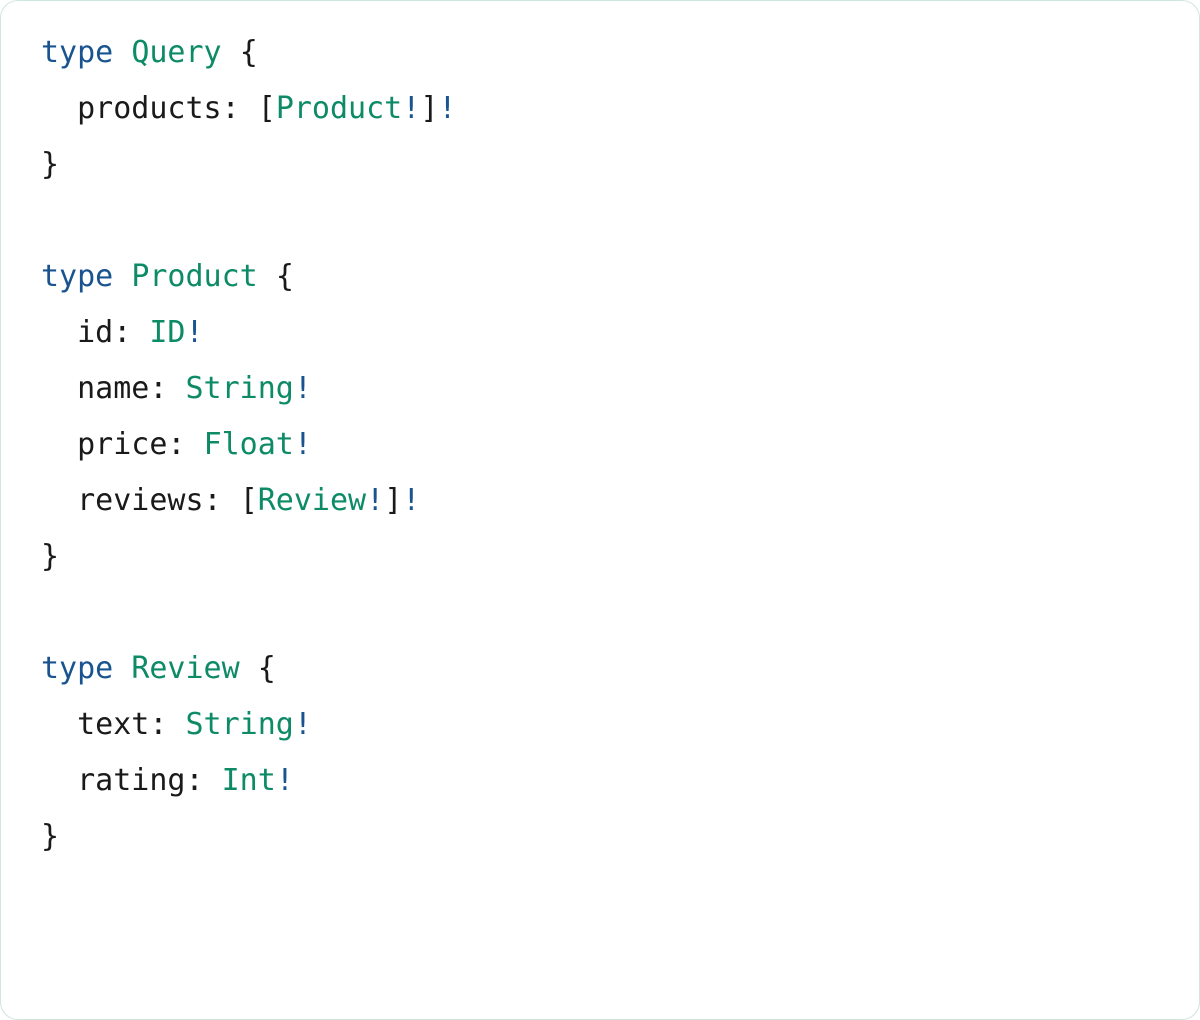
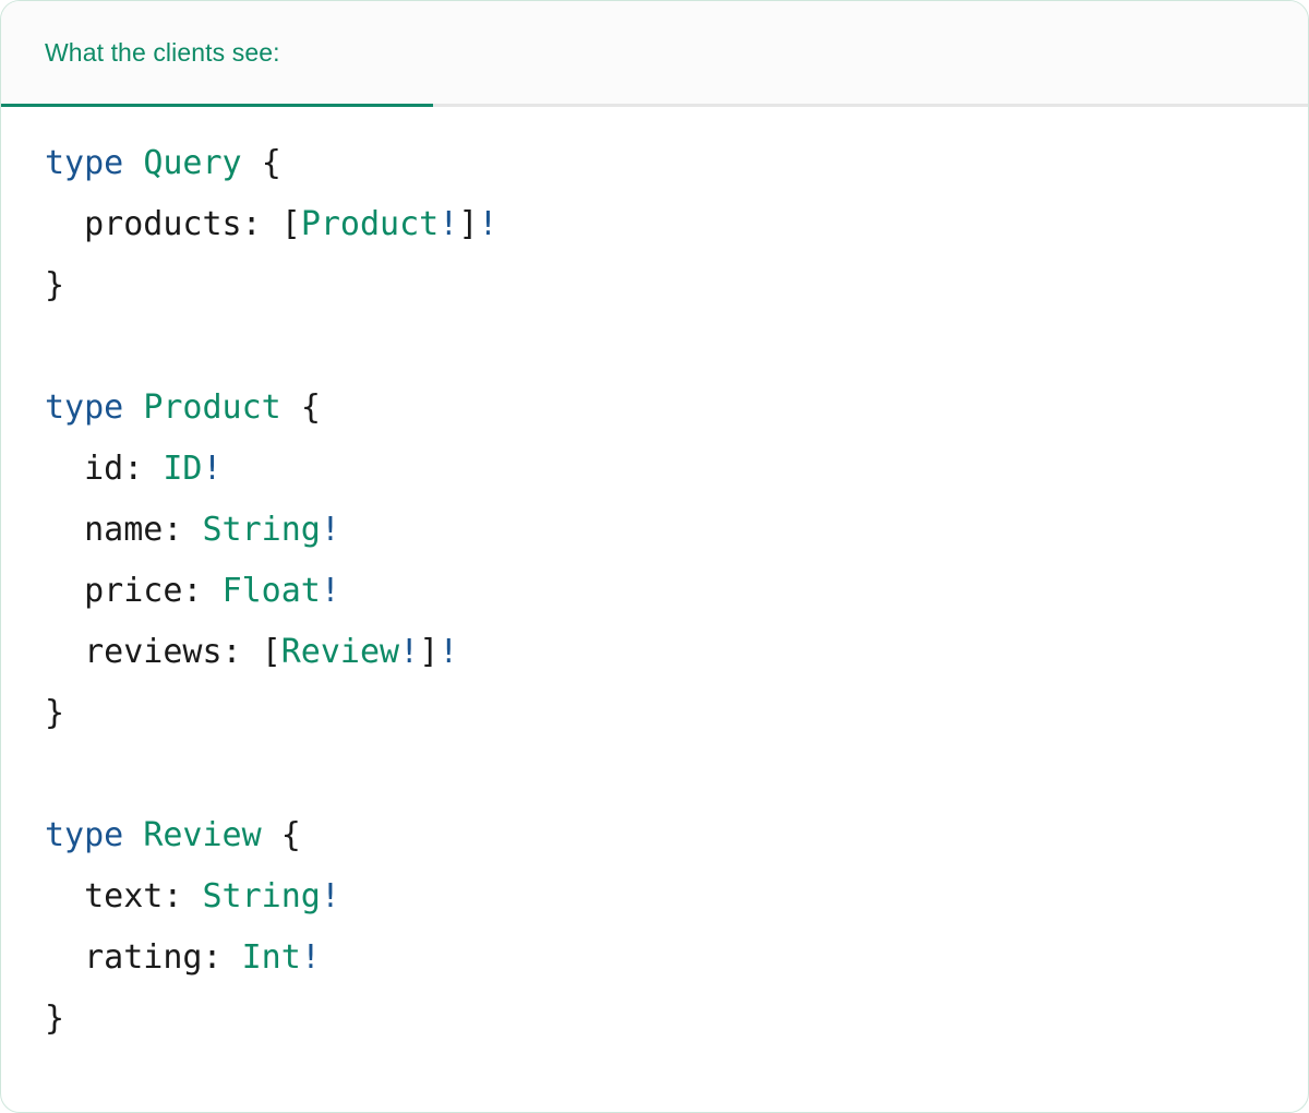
+ What the clients see:
  type Query {
  products: [Product!]!
  }
  type Product {
  id: ID!
  name: String!
  price: Float!
  reviews: [Review!]!
  }
  type Review {
  text: String!
  rating: Int!
  }
